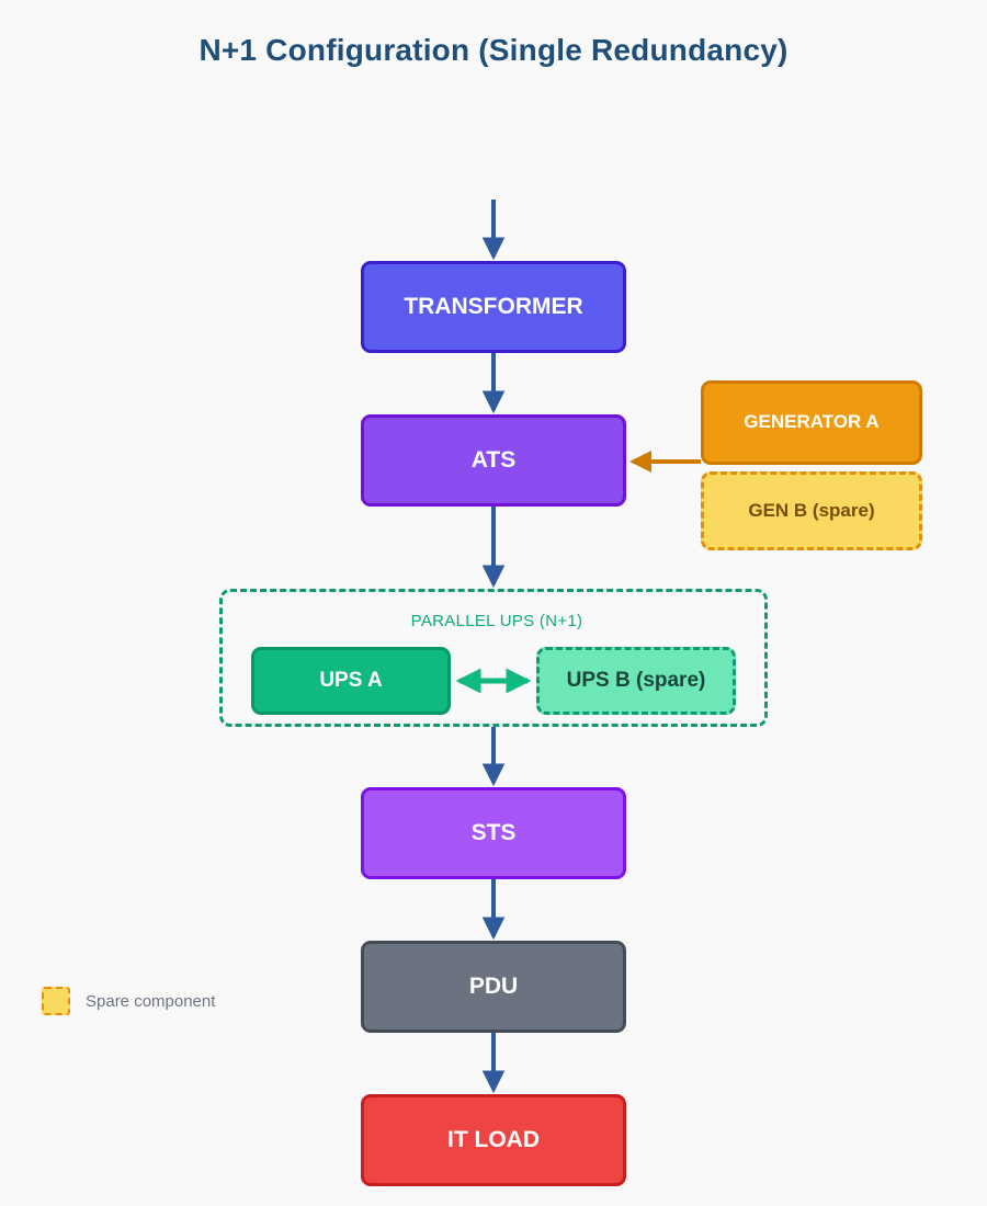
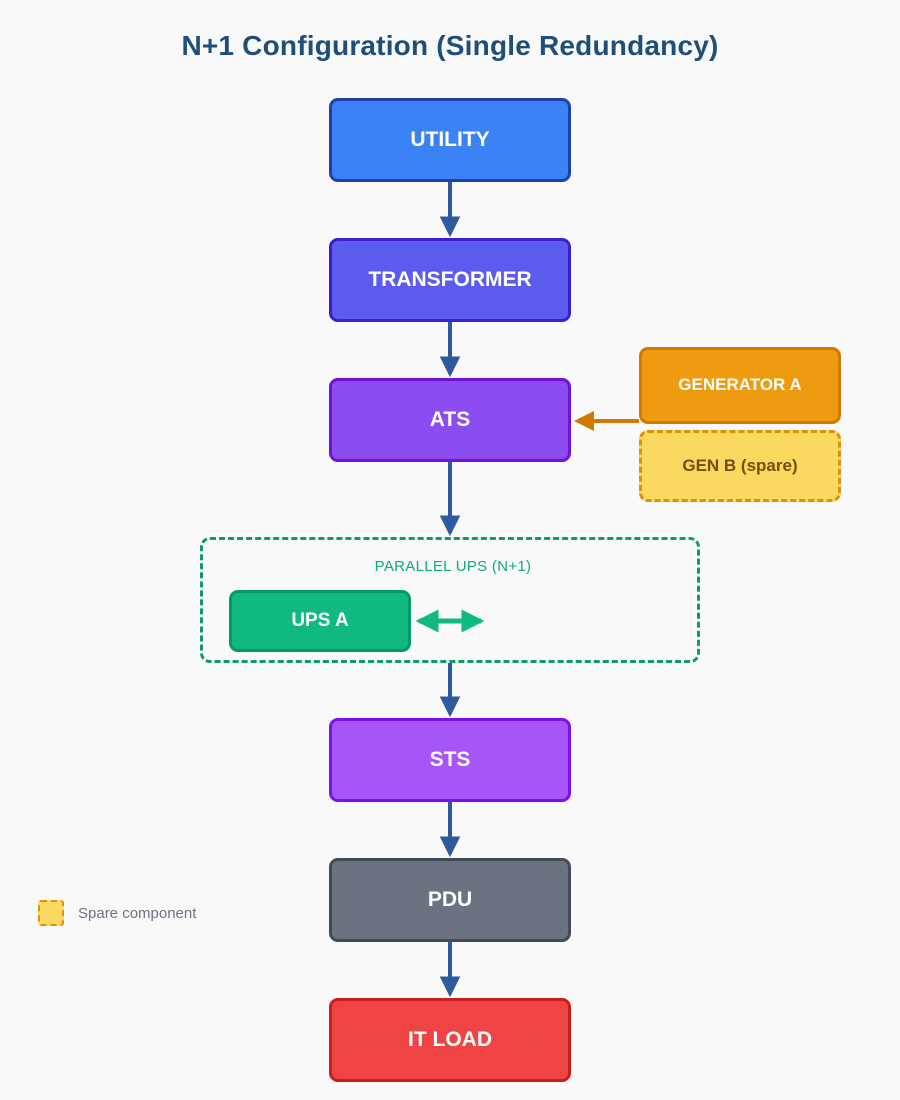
  N+1 Configuration (Single Redundancy)
+ UTILITY
  TRANSFORMER
  ATS
  GENERATOR A
  GEN B (spare)
  PARALLEL UPS (N+1)
  UPS A
- UPS B (spare)
  STS
  PDU
  IT LOAD
  Spare component
